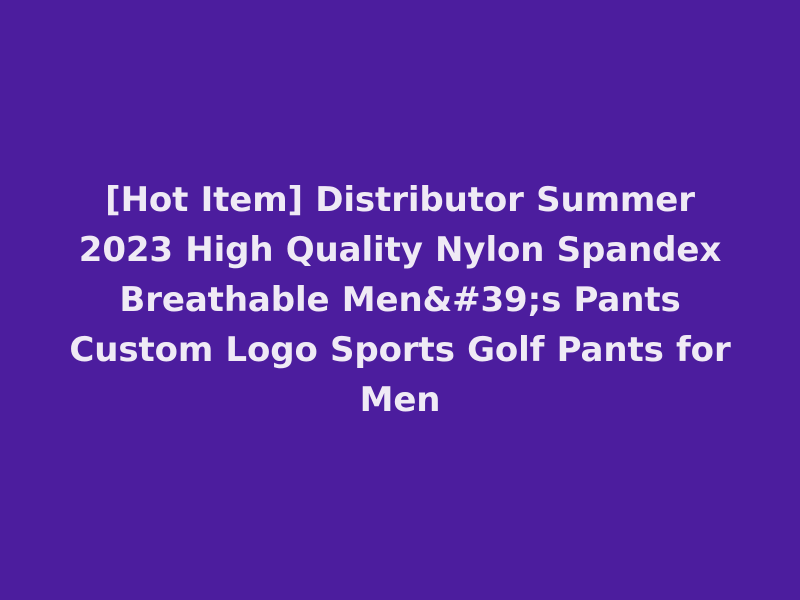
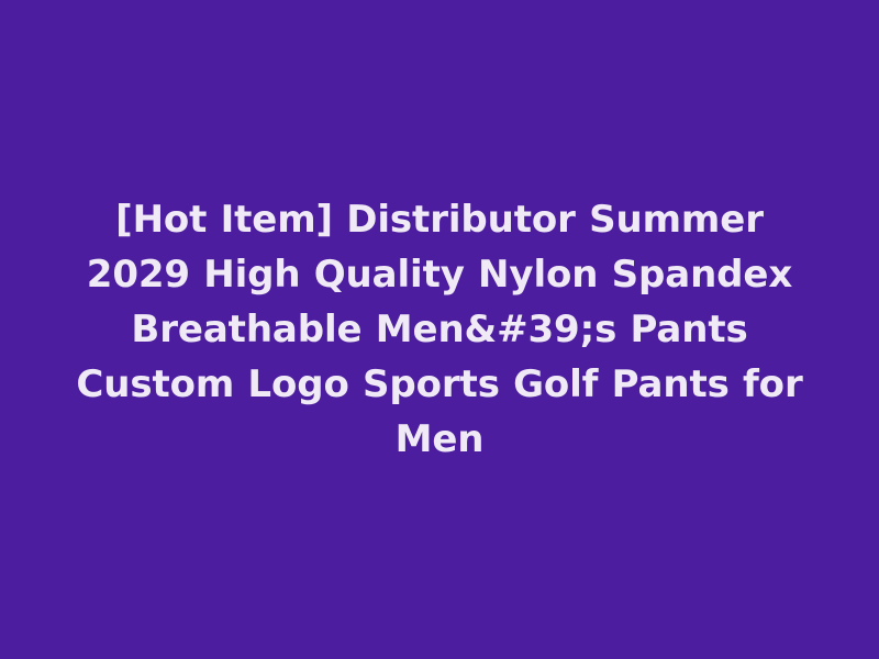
- [Hot Item] Distributor Summer 2023 High Quality Nylon Spandex Breathable Men&#39;s Pants Custom Logo Sports Golf Pants for Men
+ [Hot Item] Distributor Summer 2029 High Quality Nylon Spandex Breathable Men&#39;s Pants Custom Logo Sports Golf Pants for Men
